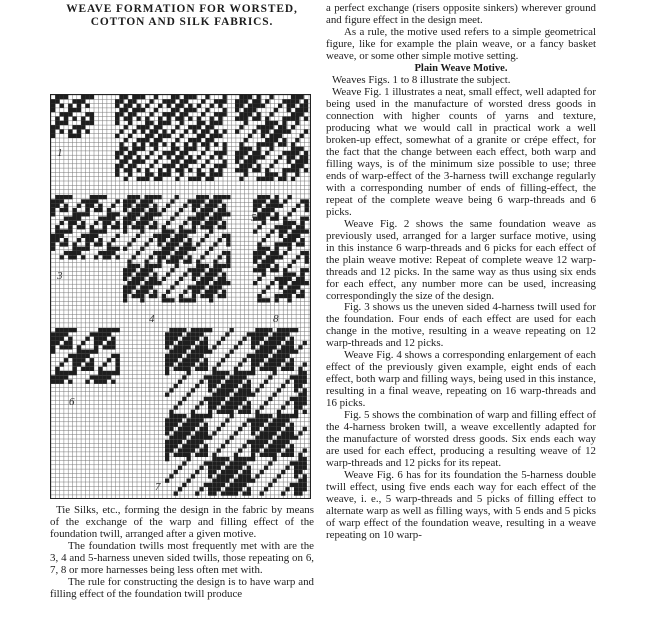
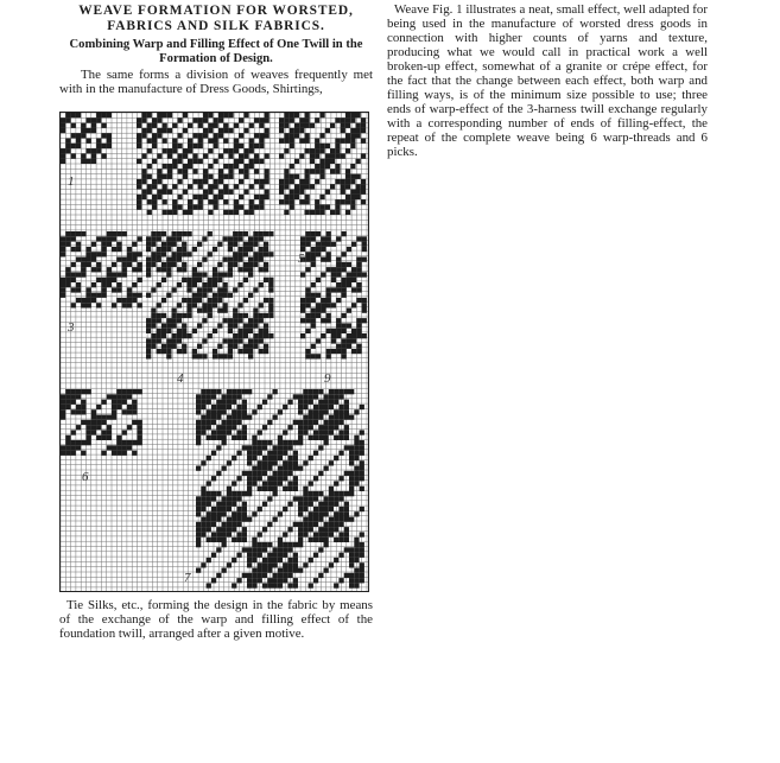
- WEAVE FORMATION FOR WORSTED, COTTON AND SILK FABRICS.
+ WEAVE FORMATION FOR WORSTED, FABRICS AND SILK FABRICS.
+ Combining Warp and Filling Effect of One Twill in the Formation of Design.
+ The same forms a division of weaves frequently met with in the manufacture of Dress Goods, Shirtings,
  1
  2
  3
  4
  5
  6
  7
- 8
+ 9
  Tie Silks, etc., forming the design in the fabric by means of the exchange of the warp and filling effect of the foundation twill, arranged after a given motive.
- The foundation twills most frequently met with are the 3, 4 and 5-harness uneven sided twills, those repeating on 6, 7, 8 or more harnesses being less often met with.
- The rule for constructing the design is to have warp and filling effect of the foundation twill produce
- a perfect exchange (risers opposite sinkers) wherever ground and figure effect in the design meet.
- As a rule, the motive used refers to a simple geometrical figure, like for example the plain weave, or a fancy basket weave, or some other simple motive setting.
- Plain Weave Motive.
- Weaves Figs. 1 to 8 illustrate the subject.
  Weave Fig. 1 illustrates a neat, small effect, well adapted for being used in the manufacture of worsted dress goods in connection with higher counts of yarns and texture, producing what we would call in practical work a well broken-up effect, somewhat of a granite or crépe effect, for the fact that the change between each effect, both warp and filling ways, is of the minimum size possible to use; three ends of warp-effect of the 3-harness twill exchange regularly with a corresponding number of ends of filling-effect, the repeat of the complete weave being 6 warp-threads and 6 picks.
- Weave Fig. 2 shows the same foundation weave as previously used, arranged for a larger surface motive, using in this instance 6 warp-threads and 6 picks for each effect of the plain weave motive: Repeat of complete weave 12 warp-threads and 12 picks. In the same way as thus using six ends for each effect, any number more can be used, increasing correspondingly the size of the design.
- Fig. 3 shows us the uneven sided 4-harness twill used for the foundation. Four ends of each effect are used for each change in the motive, resulting in a weave repeating on 12 warp-threads and 12 picks.
- Weave Fig. 4 shows a corresponding enlargement of each effect of the previously given example, eight ends of each effect, both warp and filling ways, being used in this instance, resulting in a final weave, repeating on 16 warp-threads and 16 picks.
- Fig. 5 shows the combination of warp and filling effect of the 4-harness broken twill, a weave excellently adapted for the manufacture of worsted dress goods. Six ends each way are used for each effect, producing a resulting weave of 12 warp-threads and 12 picks for its repeat.
- Weave Fig. 6 has for its foundation the 5-harness double twill effect, using five ends each way for each effect of the weave, i. e., 5 warp-threads and 5 picks of filling effect to alternate warp as well as filling ways, with 5 ends and 5 picks of warp effect of the foundation weave, resulting in a weave repeating on 10 warp-
